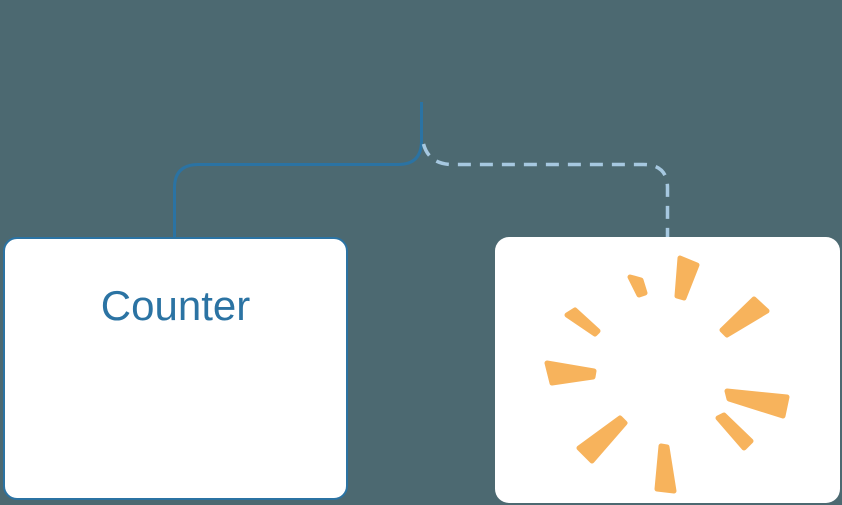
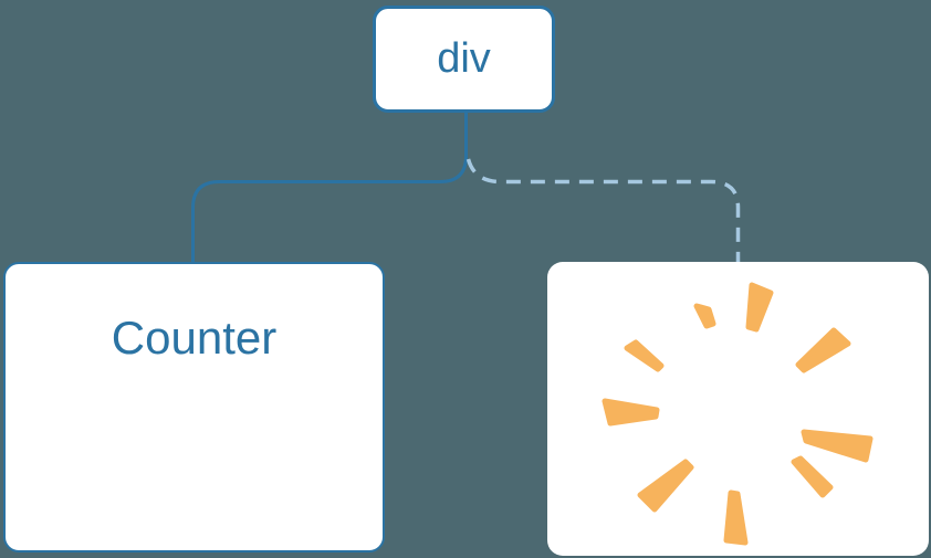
+ div
  Counter
